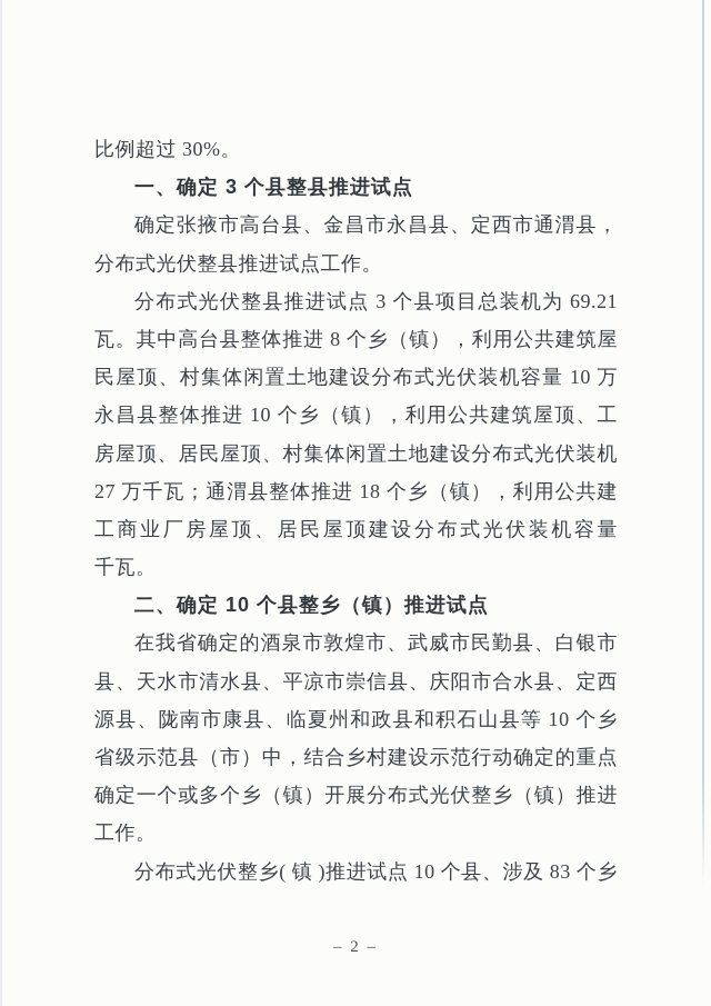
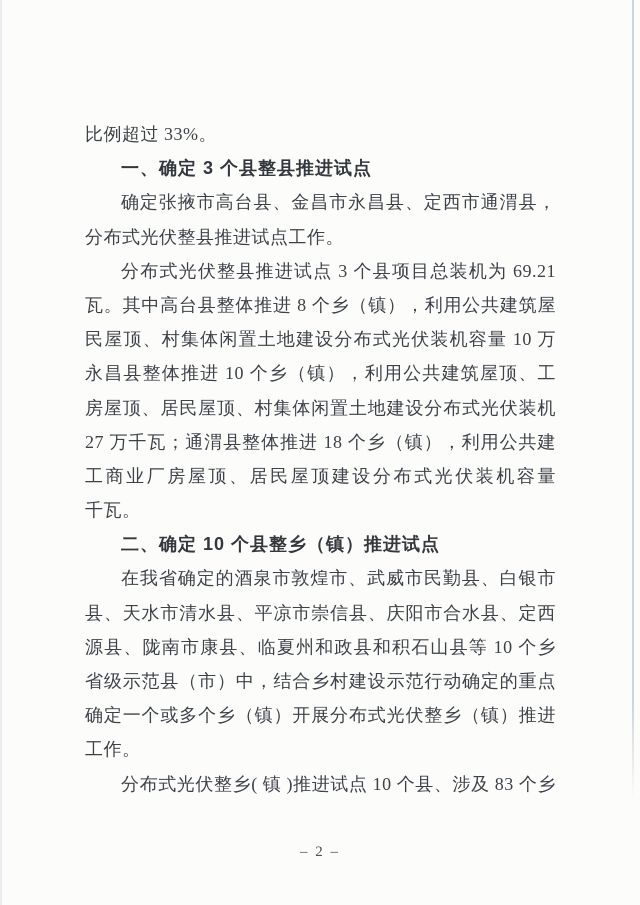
- 比例超过 30%。
+ 比例超过 33%。
  一、确定 3 个县整县推进试点
  确定张掖市高台县、金昌市永昌县、定西市通渭县，
  分布式光伏整县推进试点工作。
  分布式光伏整县推进试点 3 个县项目总装机为 69.21
  瓦。其中高台县整体推进 8 个乡（镇），利用公共建筑屋
  民屋顶、村集体闲置土地建设分布式光伏装机容量 10 万
  永昌县整体推进 10 个乡（镇），利用公共建筑屋顶、工
  房屋顶、居民屋顶、村集体闲置土地建设分布式光伏装机
  27 万千瓦；通渭县整体推进 18 个乡（镇），利用公共建
  工商业厂房屋顶、居民屋顶建设分布式光伏装机容量
  千瓦。
  二、确定 10 个县整乡（镇）推进试点
  在我省确定的酒泉市敦煌市、武威市民勤县、白银市
  县、天水市清水县、平凉市崇信县、庆阳市合水县、定西
  源县、陇南市康县、临夏州和政县和积石山县等 10 个乡
  省级示范县（市）中，结合乡村建设示范行动确定的重点
  确定一个或多个乡（镇）开展分布式光伏整乡（镇）推进
  工作。
  分布式光伏整乡( 镇 )推进试点 10 个县、涉及 83 个乡
  – 2 –
